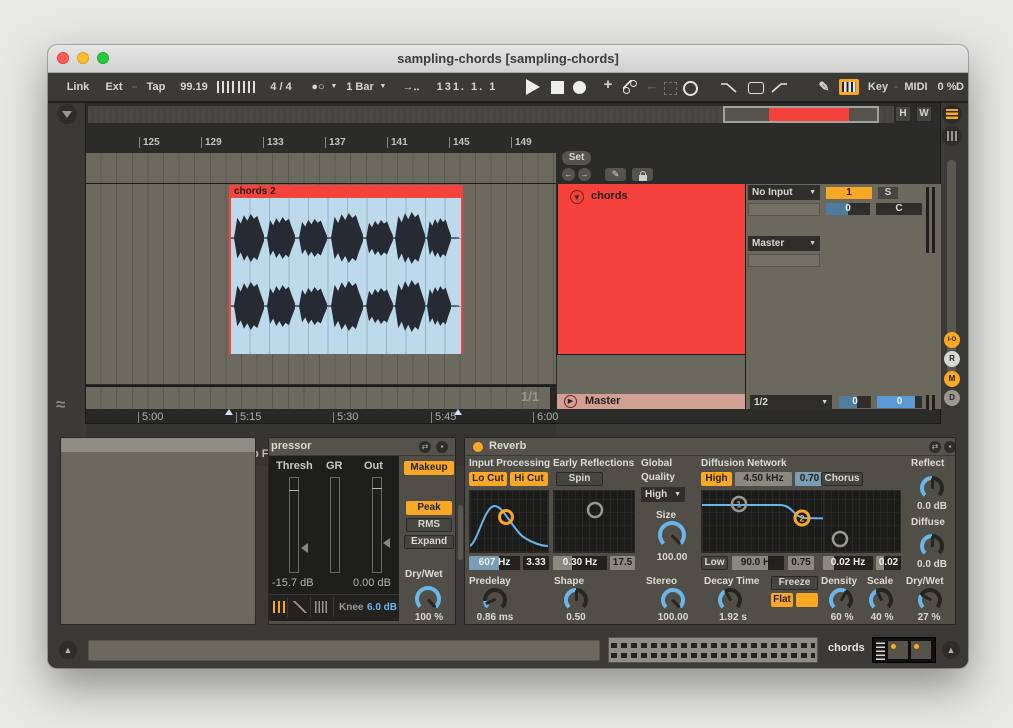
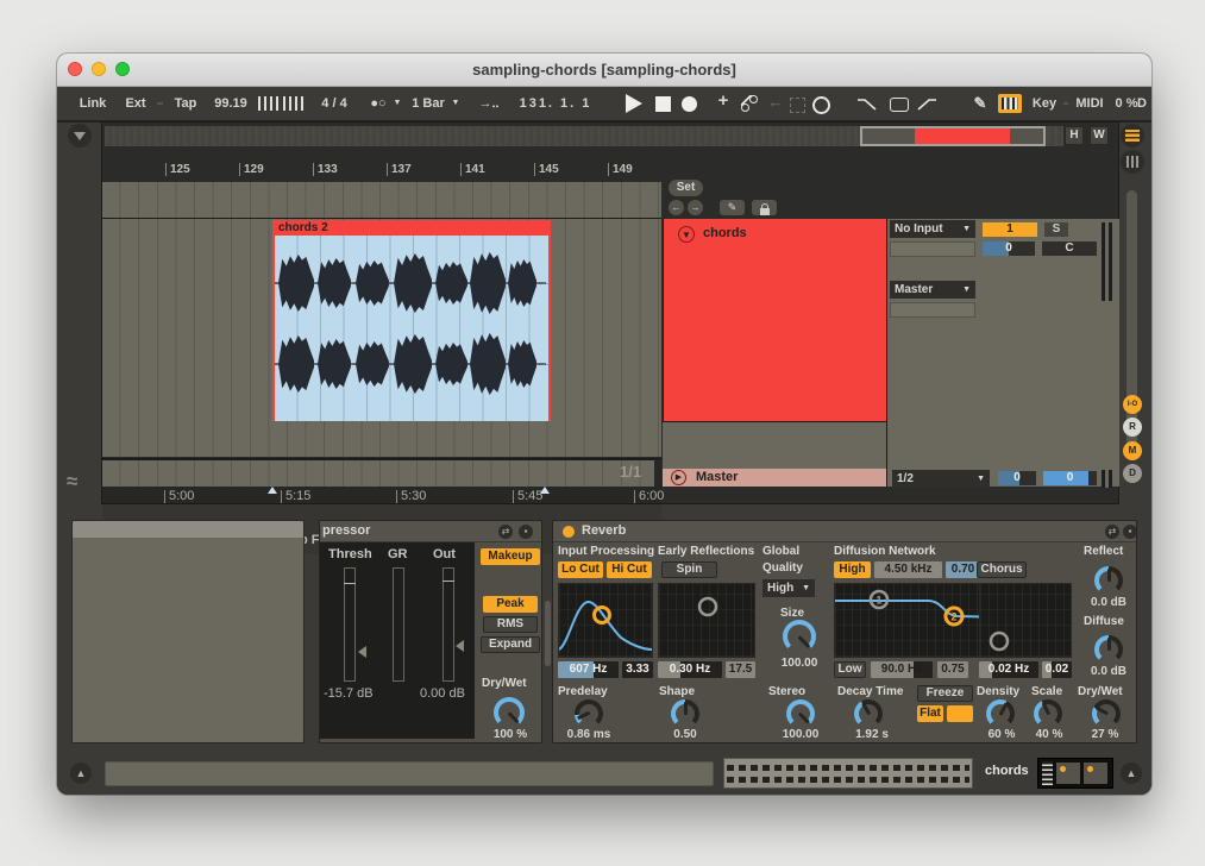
  sampling-chords [sampling-chords]
  Link
  Ext
  Tap
  99.19
  4 / 4
  ●○
  1 Bar
  →‥
  131. 1. 1
  +
  ←
  ✎
  Key
  MIDI
  0 %
  D
  ≈
  R
  M
  D
  H
  W
  125
  129
  133
  137
  141
  145
  149
  Set
  ←
  →
  ✎
  chords 2
  ▼
  chords
  No Input
  Master
  1
  S
  0
  C
  1/2
  0
  0
  Master
  1/1
  5:00
  5:15
  5:30
  5:45
  6:00
  pressor
  ⇄
  ▪
  Thresh
  GR
  Out
  -15.7 dB
  0.00 dB
- Knee
- 6.0 dB
  Makeup
  Peak
  RMS
  Expand
  Dry/Wet
  100 %
  Reverb
  ⇄
  ▪
  Input Processing
  Lo Cut
  Hi Cut
  607 Hz
  3.33
  Early Reflections
  Spin
  0.30 Hz
  17.5
  Global
  Quality
  High
  Siz
  100.00
  Diffusion Network
  High
  4.50 kHz
  0.70
  1
  2
  Low
  90.0 Hz
  0.75
  Chorus
  0.02 Hz
  0.02
  Reflect
  0.0 dB
  Diffuse
  0.0 dB
  Predelay
  0.86 ms
  Shape
  0.50
  Stereo
  100.00
  Decay Time
  1.92 s
  Freeze
  Flat
  Density
  60 %
  Scale
  40 %
  Dry/Wet
  27 %
  ▲
  chords
  ▲
